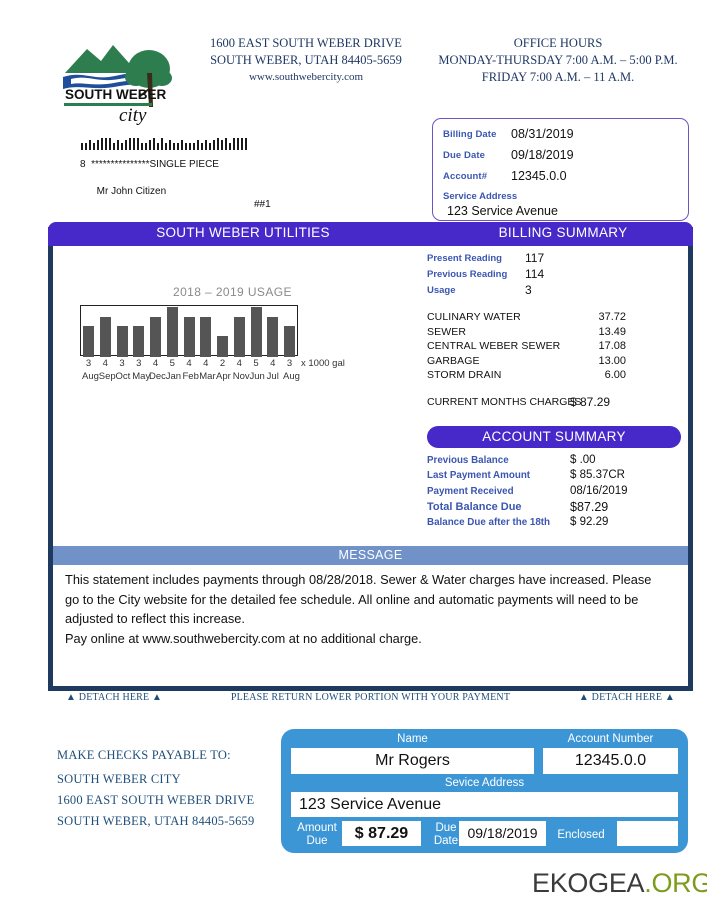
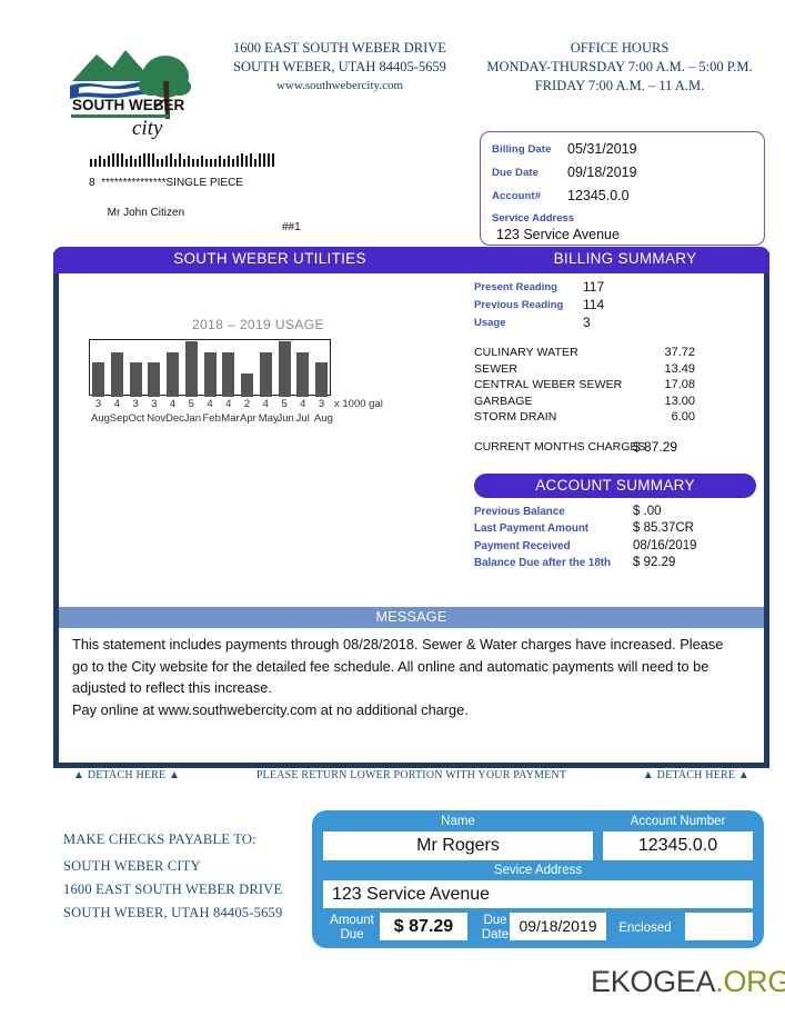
  SOUTH WEBER
  city
  1600 EAST SOUTH WEBER DRIVE
  SOUTH WEBER, UTAH 84405-5659
  www.southwebercity.com
  OFFICE HOURS
  MONDAY-THURSDAY 7:00 A.M. – 5:00 P.M.
  FRIDAY 7:00 A.M. – 11 A.M.
  8 ***************SINGLE PIECE
  Mr John Citizen
  ##1
  Billing Date
- 08/31/2019
+ 05/31/2019
  Due Date
  09/18/2019
  Account#
  12345.0.0
  Service Address
  123 Service Avenue
  SOUTH WEBER UTILITIES
  BILLING SUMMARY
  2018 – 2019 USAGE
  3
  4
  3
  3
  4
  5
  4
  4
  2
  4
  5
  4
  3
  x 1000 gal
  Aug
  Sep
  Oct
- May
+ Nov
  Dec
  Jan
  Feb
  Mar
  Apr
- Nov
+ May
  Jun
  Jul
  Aug
  Present Reading
  117
  Previous Reading
  114
  Usage
  3
  CULINARY WATER
  37.72
  SEWER
  13.49
  CENTRAL WEBER SEWER
  17.08
  GARBAGE
  13.00
  STORM DRAIN
  6.00
  CURRENT MONTHS CHARGES
  $ 87.29
  ACCOUNT SUMMARY
  Previous Balance
  $ .00
  Last Payment Amount
  $ 85.37CR
  Payment Received
  08/16/2019
- Total Balance Due
- $87.29
  Balance Due after the 18th
  $ 92.29
  MESSAGE
  This statement includes payments through 08/28/2018. Sewer & Water charges have increased. Please go to the City website for the detailed fee schedule. All online and automatic payments will need to be adjusted to reflect this increase.
  Pay online at www.southwebercity.com at no additional charge.
  PLEASE RETURN LOWER PORTION WITH YOUR PAYMENT
  ▲ DETACH HERE ▲
  ▲ DETACH HERE ▲
  MAKE CHECKS PAYABLE TO:
  SOUTH WEBER CITY
  1600 EAST SOUTH WEBER DRIVE
  SOUTH WEBER, UTAH 84405-5659
  Name
  Mr Rogers
  Account Number
  12345.0.0
  Sevice Address
  123 Service Avenue
  Amount
  Due
  $ 87.29
  Due
  Date
  09/18/2019
  Enclosed
  EKOGEA.ORG
